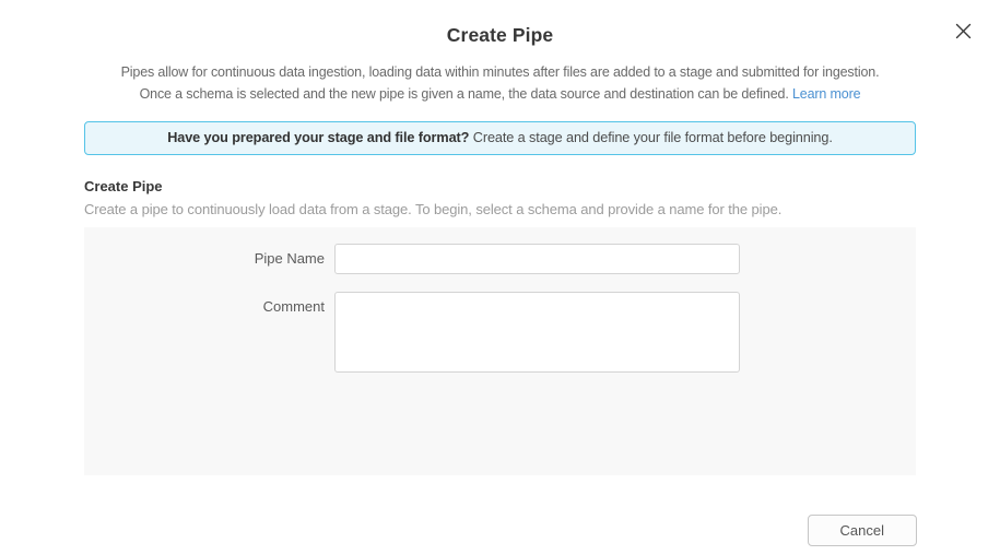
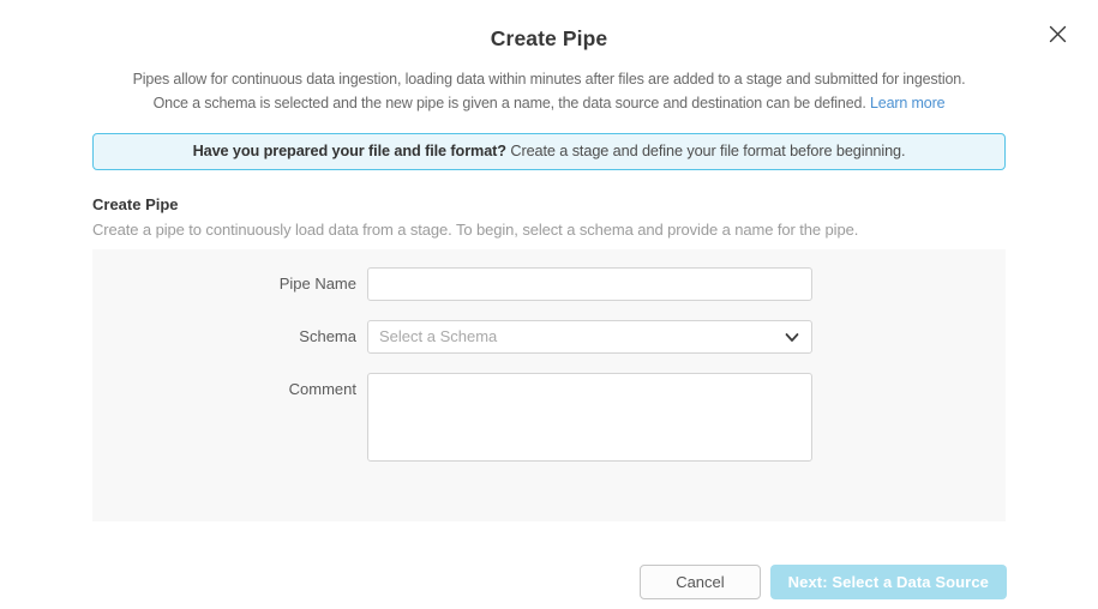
  Create Pipe
  Pipes allow for continuous data ingestion, loading data within minutes after files are added to a stage and submitted for ingestion.
  Once a schema is selected and the new pipe is given a name, the data source and destination can be defined. Learn more
- Have you prepared your stage and file format? Create a stage and define your file format before beginning.
+ Have you prepared your file and file format? Create a stage and define your file format before beginning.
  Create Pipe
  Create a pipe to continuously load data from a stage. To begin, select a schema and provide a name for the pipe.
  Pipe Name
+ Schema
+ Select a Schema
  Comment
  Cancel
+ Next: Select a Data Source
